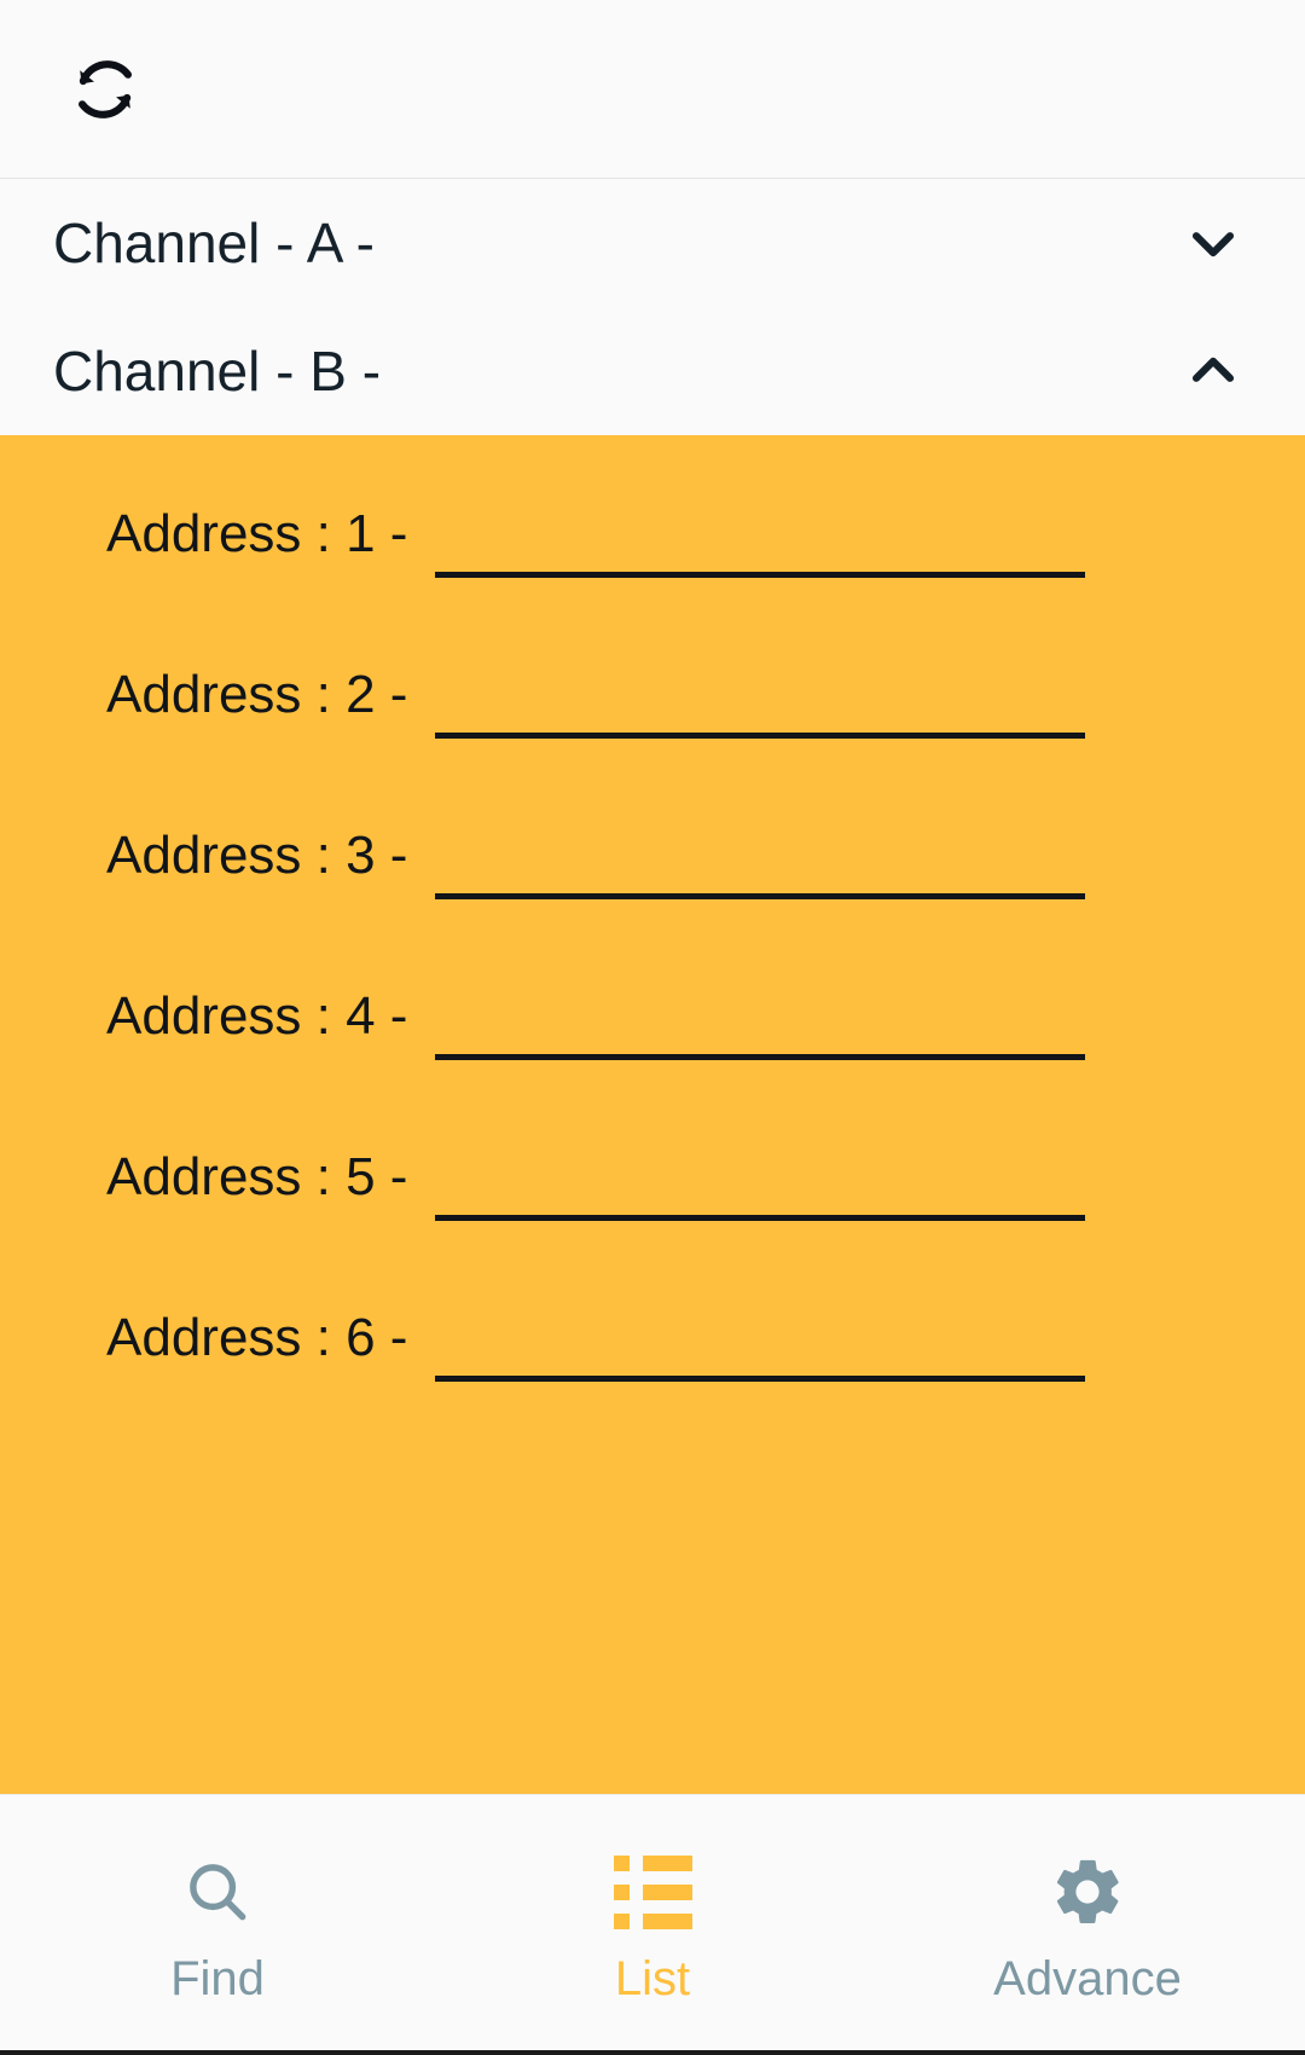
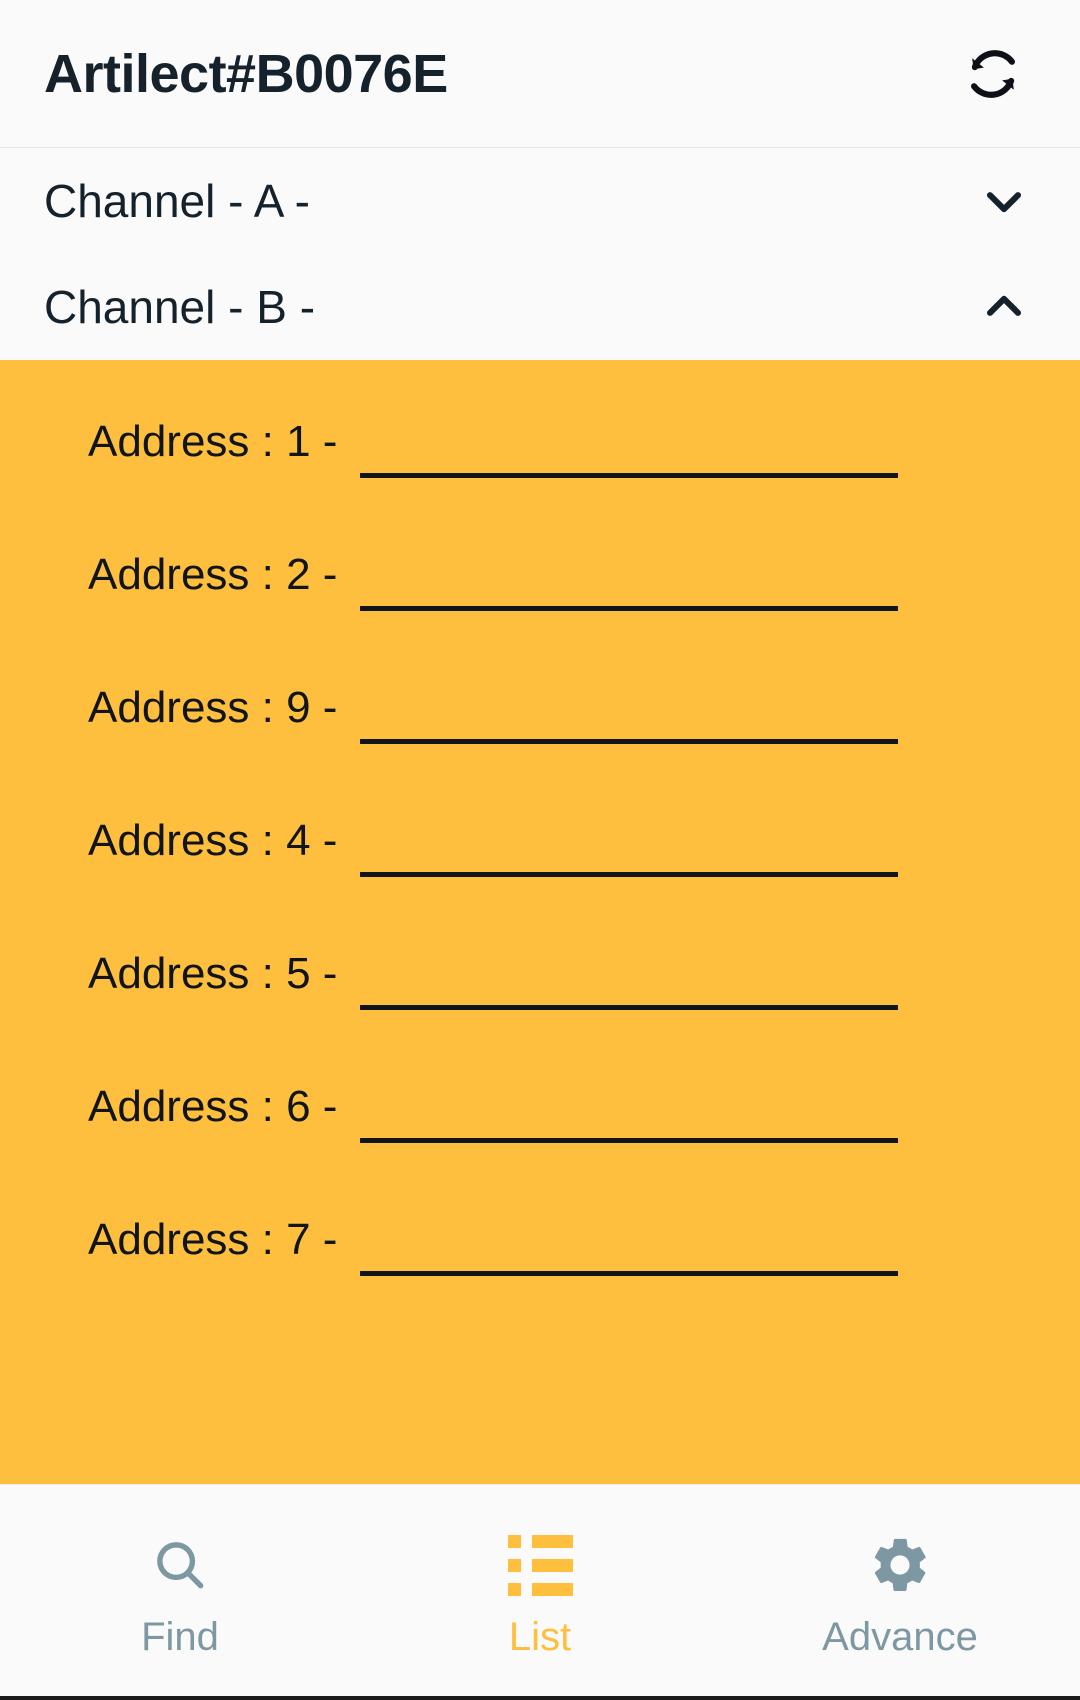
+ Artilect#B0076E
  Channel - A -
  Channel - B -
  Address : 1 -
  Address : 2 -
- Address : 3 -
+ Address : 9 -
  Address : 4 -
  Address : 5 -
  Address : 6 -
+ Address : 7 -
  Find
  List
  Advance
